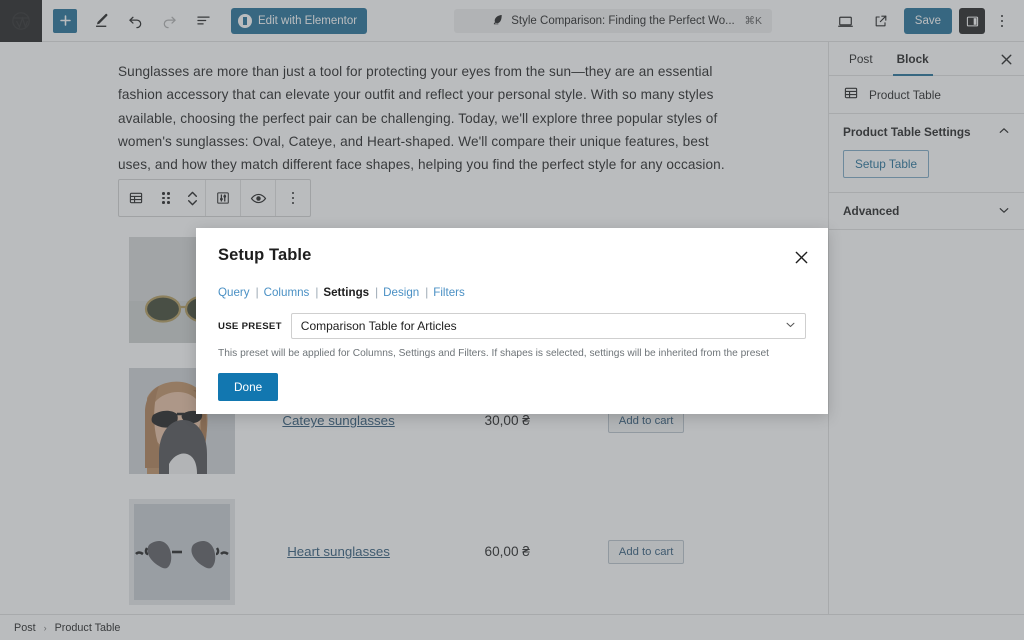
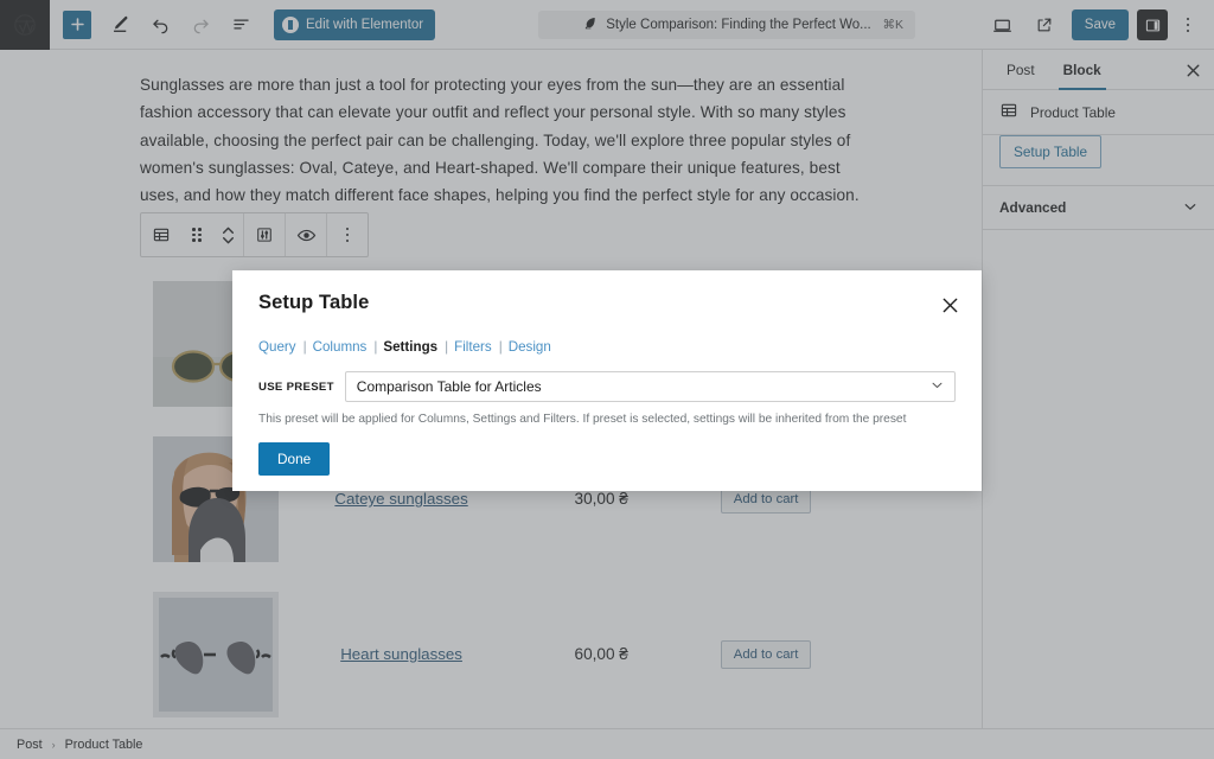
  Edit with Elementor
  Style Comparison: Finding the Perfect Wo...
  ⌘K
  Save
  Sunglasses are more than just a tool for protecting your eyes from the sun—they are an essential fashion accessory that can elevate your outfit and reflect your personal style. With so many styles available, choosing the perfect pair can be challenging. Today, we'll explore three popular styles of women's sunglasses: Oval, Cateye, and Heart-shaped. We'll compare their unique features, best uses, and how they match different face shapes, helping you find the perfect style for any occasion.
  Cateye sunglasses
  30,00 ₴
  Add to cart
  Heart sunglasses
  60,00 ₴
  Add to cart
  Post
  Block
  Product Table
- Product Table Settings
  Setup Table
  Advanced
  Post
  ›
  Product Table
  Setup Table
  Query
  |
  Columns
  |
  Settings
  |
- Design
+ Filters
  |
- Filters
+ Design
  USE PRESET
  Comparison Table for Articles
- This preset will be applied for Columns, Settings and Filters. If shapes is selected, settings will be inherited from the preset
+ This preset will be applied for Columns, Settings and Filters. If preset is selected, settings will be inherited from the preset
  Done
